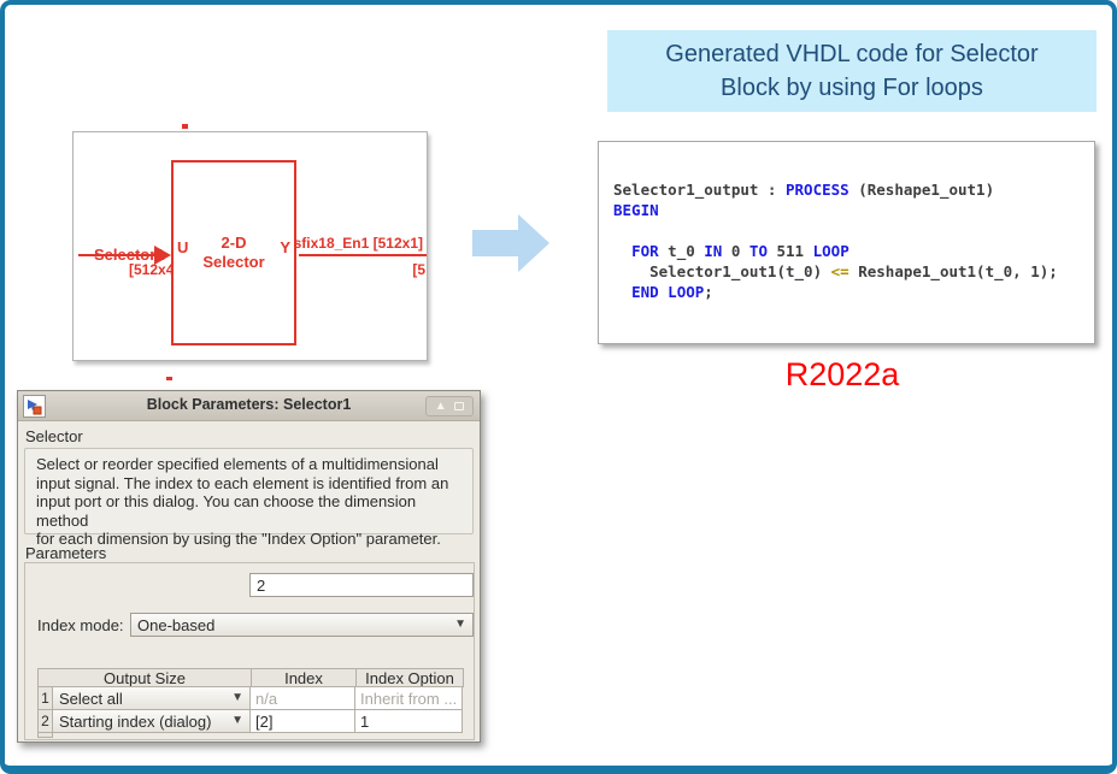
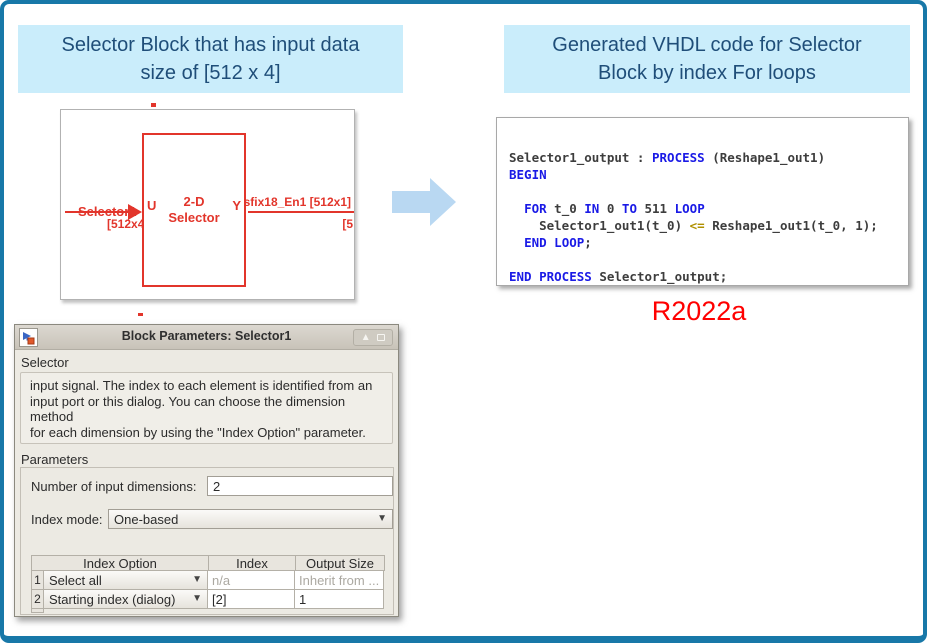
+ Selector Block that has input data
+ size of [512 x 4]
  Generated VHDL code for Selector
- Block by using For loops
+ Block by index For loops
  Selector1
  [512x
  2-D
  Selector
  U
  Y
  sfix18_En1 [512x1]
  [5
  Selector1_output : PROCESS (Reshape1_out1)
  BEGIN
  FOR t_0 IN 0 TO 511 LOOP
  Selector1_out1(t_0) <= Reshape1_out1(t_0, 1);
  END LOOP;
+ END PROCESS Selector1_output;
  R2022a
  Block Parameters: Selector1
  ▲
  Selector
- Select or reorder specified elements of a multidimensional
  input signal. The index to each element is identified from an
  input port or this dialog. You can choose the dimension method
  for each dimension by using the "Index Option" parameter.
  Parameters
+ Number of input dimensions:
  2
  Index mode:
  One-based
  ▼
- Output Size
+ Index Option
  Index
- Index Option
+ Output Size
  1
  Select all
  ▼
  n/a
  Inherit from ...
  2
  Starting index (dialog)
  ▼
  [2]
  1
